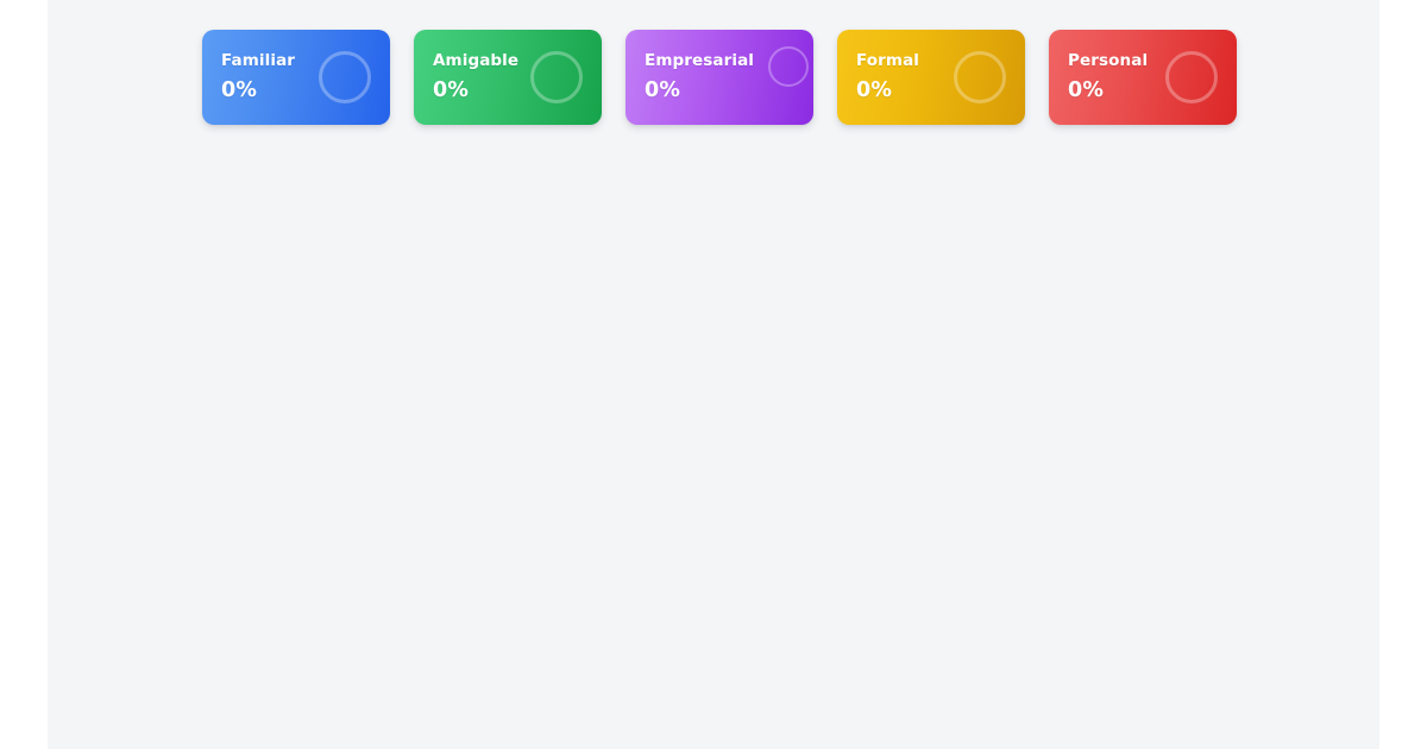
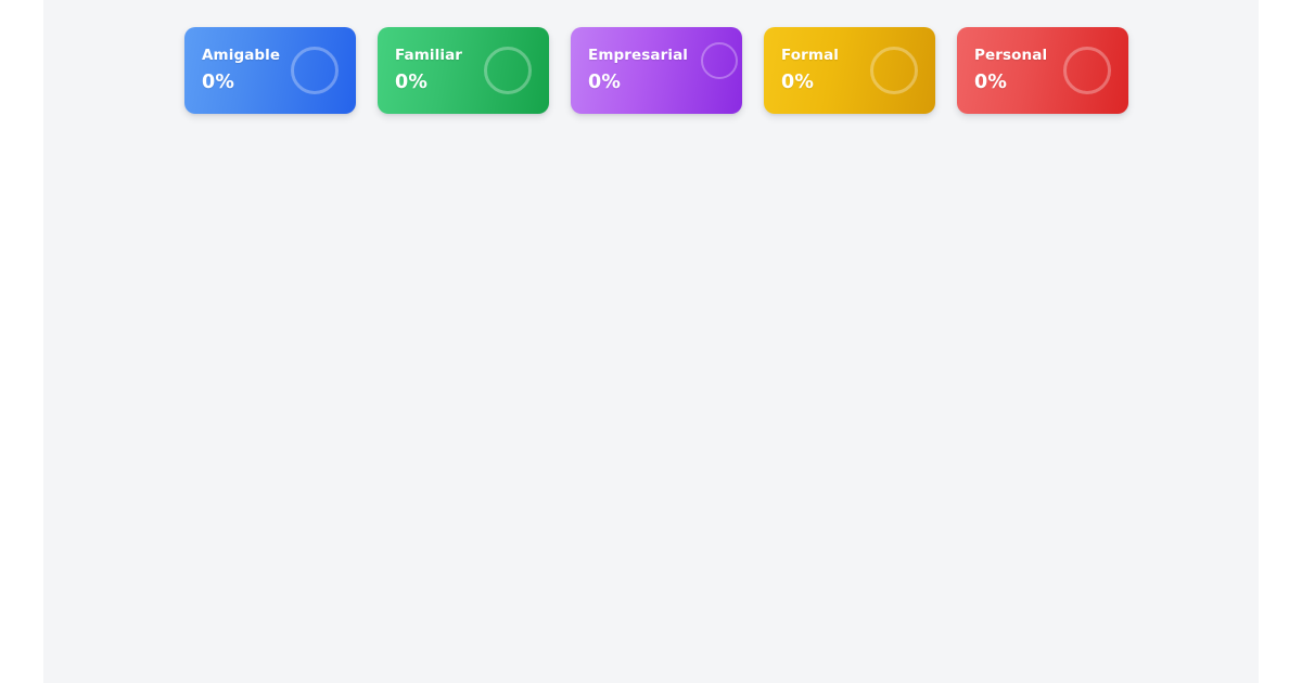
- Familiar
+ Amigable
  0%
- Amigable
+ Familiar
  0%
  Empresarial
  0%
  Formal
  0%
  Personal
  0%
